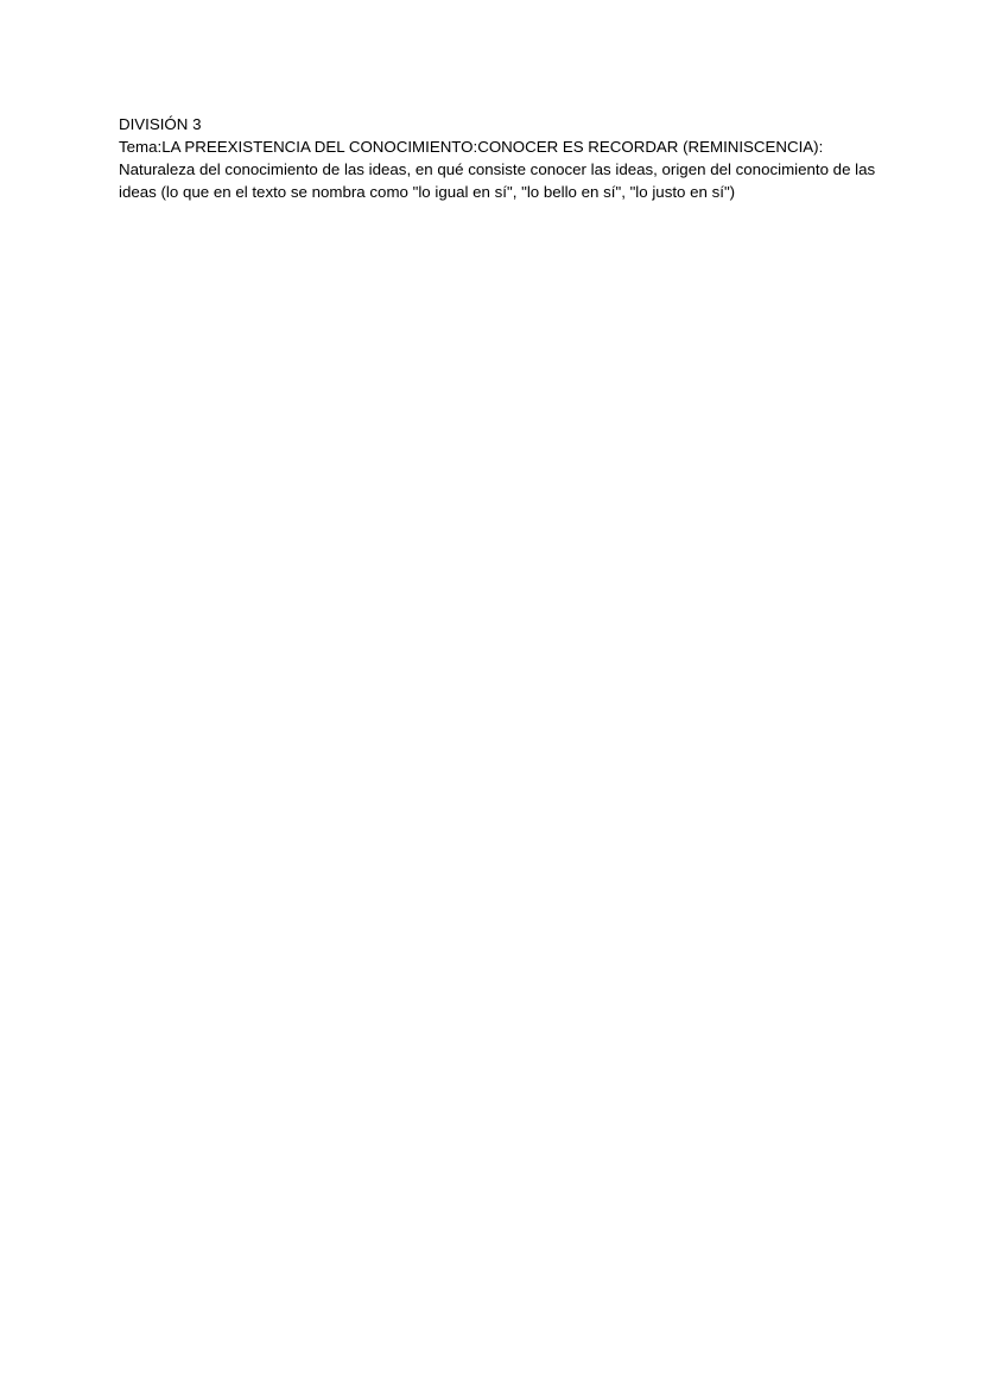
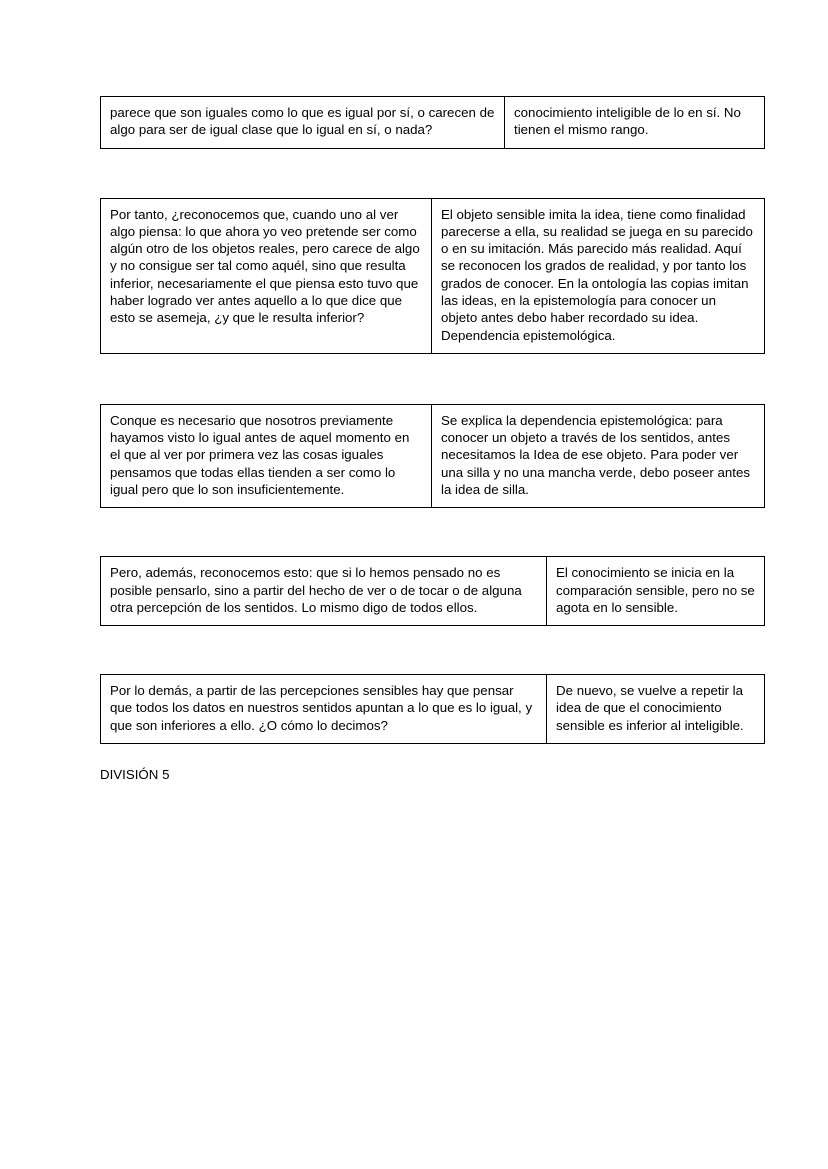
+ parece que son iguales como lo que es igual por sí, o carecen de algo para ser de igual clase que lo igual en sí, o nada?	conocimiento inteligible de lo en sí. No tienen el mismo rango.
+ Por tanto, ¿reconocemos que, cuando uno al ver algo piensa: lo que ahora yo veo pretende ser como algún otro de los objetos reales, pero carece de algo y no consigue ser tal como aquél, sino que resulta inferior, necesariamente el que piensa esto tuvo que haber logrado ver antes aquello a lo que dice que esto se asemeja, ¿y que le resulta inferior?	El objeto sensible imita la idea, tiene como finalidad parecerse a ella, su realidad se juega en su parecido o en su imitación. Más parecido más realidad. Aquí se reconocen los grados de realidad, y por tanto los grados de conocer. En la ontología las copias imitan las ideas, en la epistemología para conocer un objeto antes debo haber recordado su idea. Dependencia epistemológica.
+ Conque es necesario que nosotros previamente hayamos visto lo igual antes de aquel momento en el que al ver por primera vez las cosas iguales pensamos que todas ellas tienden a ser como lo igual pero que lo son insuficientemente.	Se explica la dependencia epistemológica: para conocer un objeto a través de los sentidos, antes necesitamos la Idea de ese objeto. Para poder ver una silla y no una mancha verde, debo poseer antes la idea de silla.
+ Pero, además, reconocemos esto: que si lo hemos pensado no es posible pensarlo, sino a partir del hecho de ver o de tocar o de alguna otra percepción de los sentidos. Lo mismo digo de todos ellos.	El conocimiento se inicia en la comparación sensible, pero no se agota en lo sensible.
+ Por lo demás, a partir de las percepciones sensibles hay que pensar que todos los datos en nuestros sentidos apuntan a lo que es lo igual, y que son inferiores a ello. ¿O cómo lo decimos?	De nuevo, se vuelve a repetir la idea de que el conocimiento sensible es inferior al inteligible.
- DIVISIÓN 3
+ DIVISIÓN 5
- Tema:LA PREEXISTENCIA DEL CONOCIMIENTO:CONOCER ES RECORDAR (REMINISCENCIA): Naturaleza del conocimiento de las ideas, en qué consiste conocer las ideas, origen del conocimiento de las ideas (lo que en el texto se nombra como "lo igual en sí", "lo bello en sí", "lo justo en sí")
